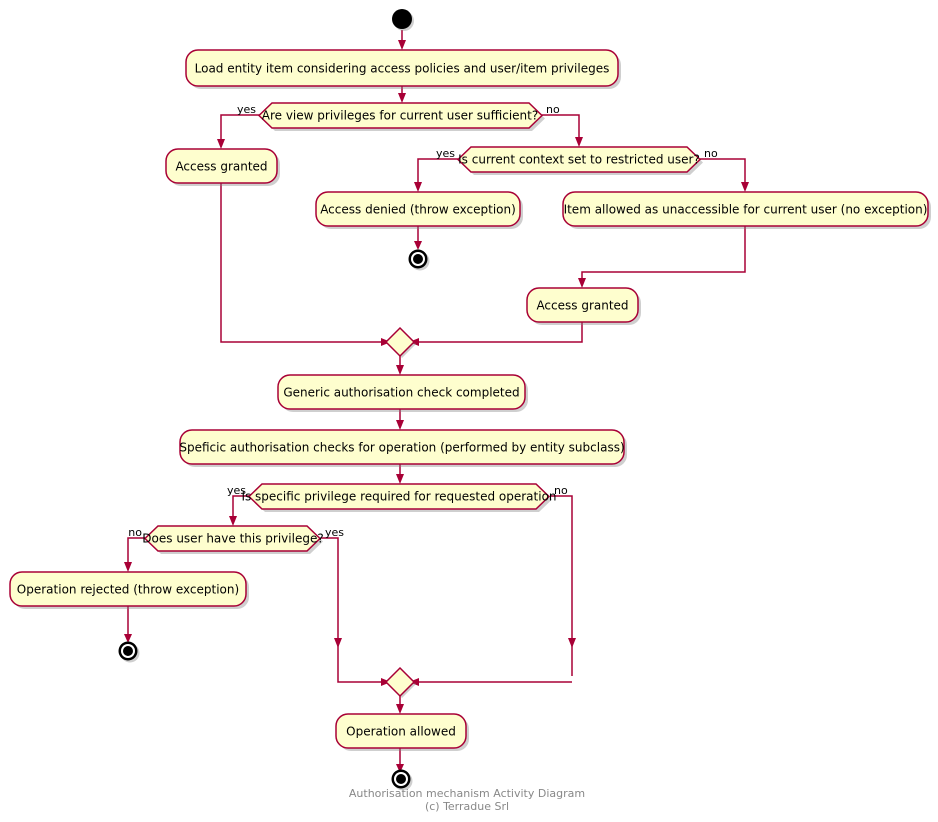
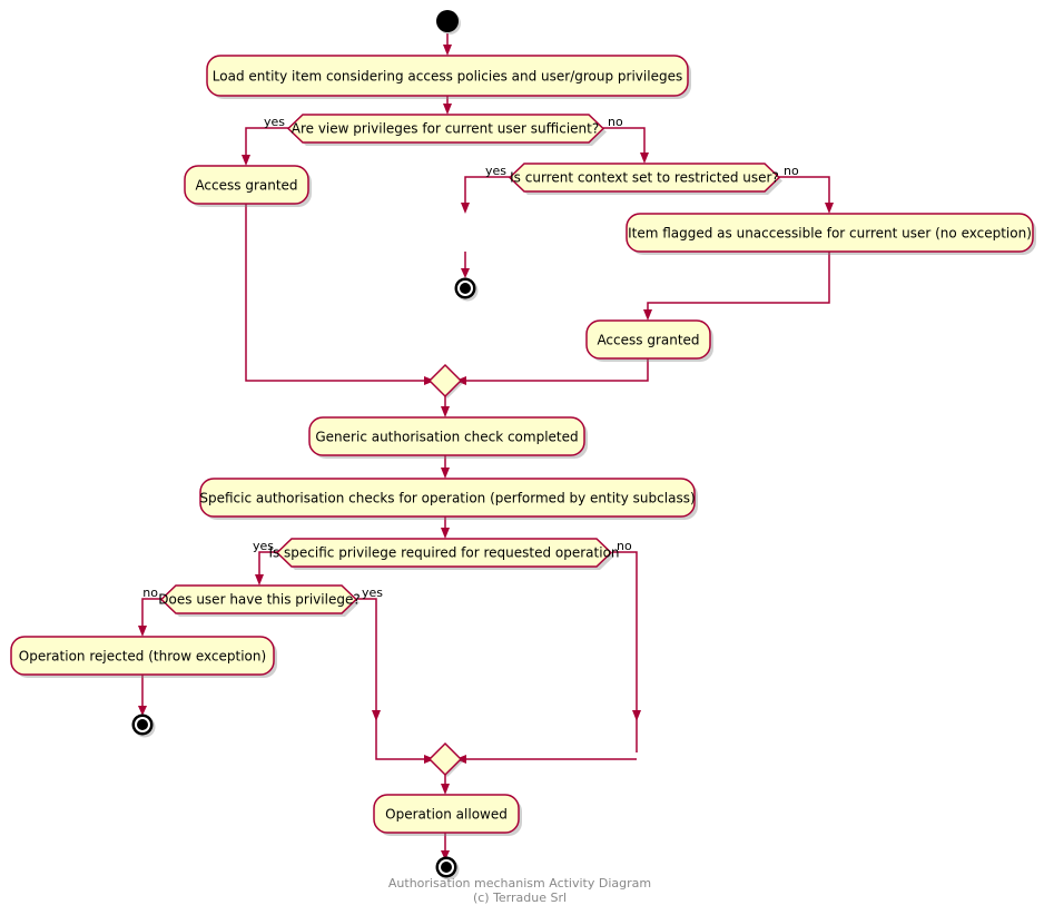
- Load entity item considering access policies and user/item privileges
+ Load entity item considering access policies and user/group privileges
  Are view privileges for current user sufficient?
  yes
  no
  Access granted
  Is current context set to restricted user?
  yes
  no
- Access denied (throw exception)
- Item allowed as unaccessible for current user (no exception)
+ Item flagged as unaccessible for current user (no exception)
  Access granted
  Generic authorisation check completed
  Speficic authorisation checks for operation (performed by entity subclass)
  Is specific privilege required for requested operation
  yes
  no
  Does user have this privilege?
  no
  yes
  Operation rejected (throw exception)
  Operation allowed
  Authorisation mechanism Activity Diagram
  (c) Terradue Srl
